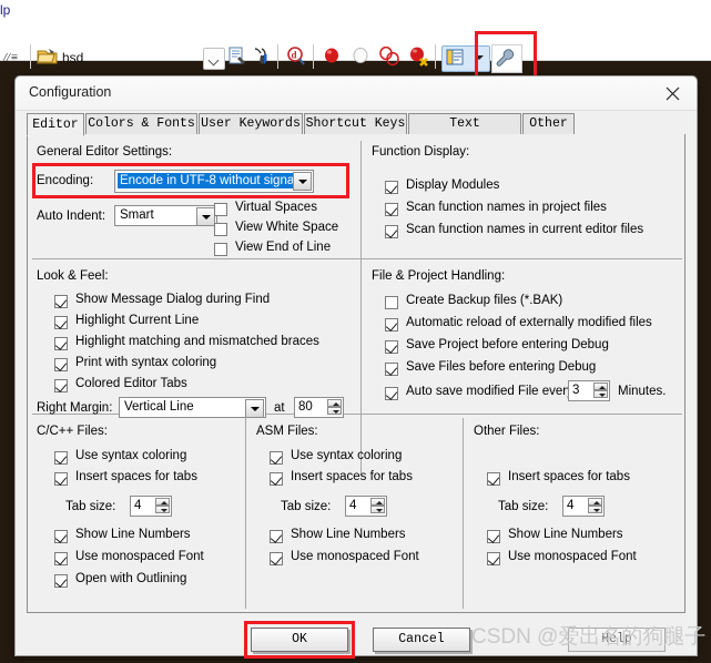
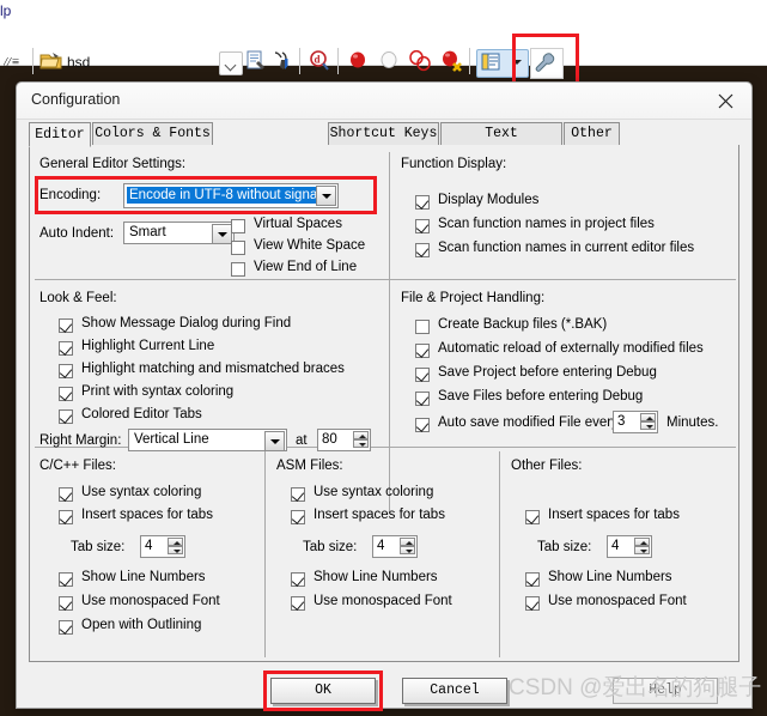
  lp
  //≡
  hsd
  d
  Configuration
  Editor
  Colors & Fonts
- User Keywords
  Shortcut Keys
  Other
  General Editor Settings:
  Encoding:
  Encode in UTF-8 without signa
  Auto Indent:
  Smart
  Virtual Spaces
  View White Space
  View End of Line
  Function Display:
  Display Modules
  Scan function names in project files
  Scan function names in current editor files
  Look & Feel:
  Show Message Dialog during Find
  Highlight Current Line
  Highlight matching and mismatched braces
  Print with syntax coloring
  Colored Editor Tabs
  Right Margin:
  Vertical Line
  at
  80
  File & Project Handling:
  Create Backup files (*.BAK)
  Automatic reload of externally modified files
  Save Project before entering Debug
  Save Files before entering Debug
  Auto save modified File ever
  3
  Minutes.
  C/C++ Files:
  Use syntax coloring
  Insert spaces for tabs
  Tab size:
  4
  Show Line Numbers
  Use monospaced Font
  Open with Outlining
  ASM Files:
  Use syntax coloring
  Insert spaces for tabs
  Tab size:
  4
  Show Line Numbers
  Use monospaced Font
  Other Files:
  Insert spaces for tabs
  Tab size:
  4
  Show Line Numbers
  Use monospaced Font
  OK
  Cancel
  Help
  CSDN @爱出名的狗腿子
